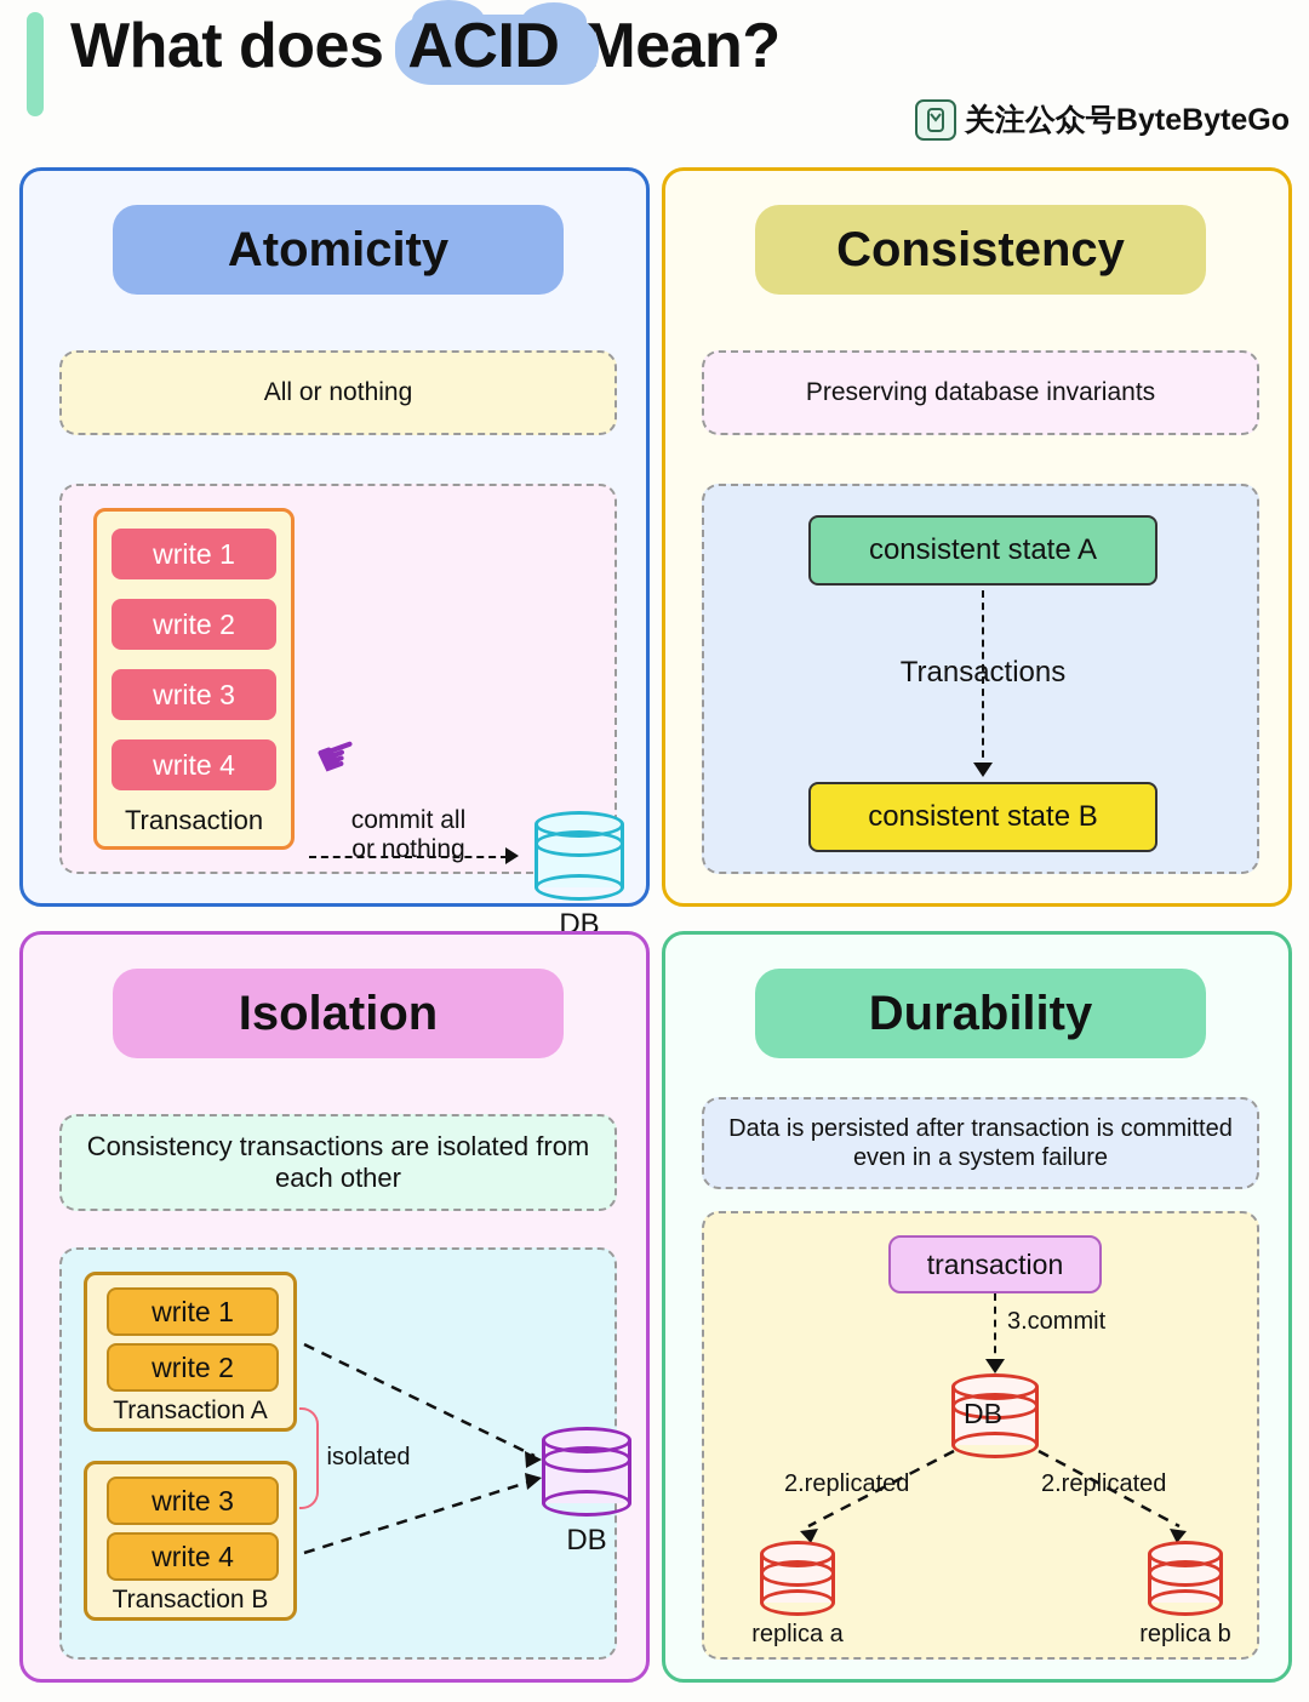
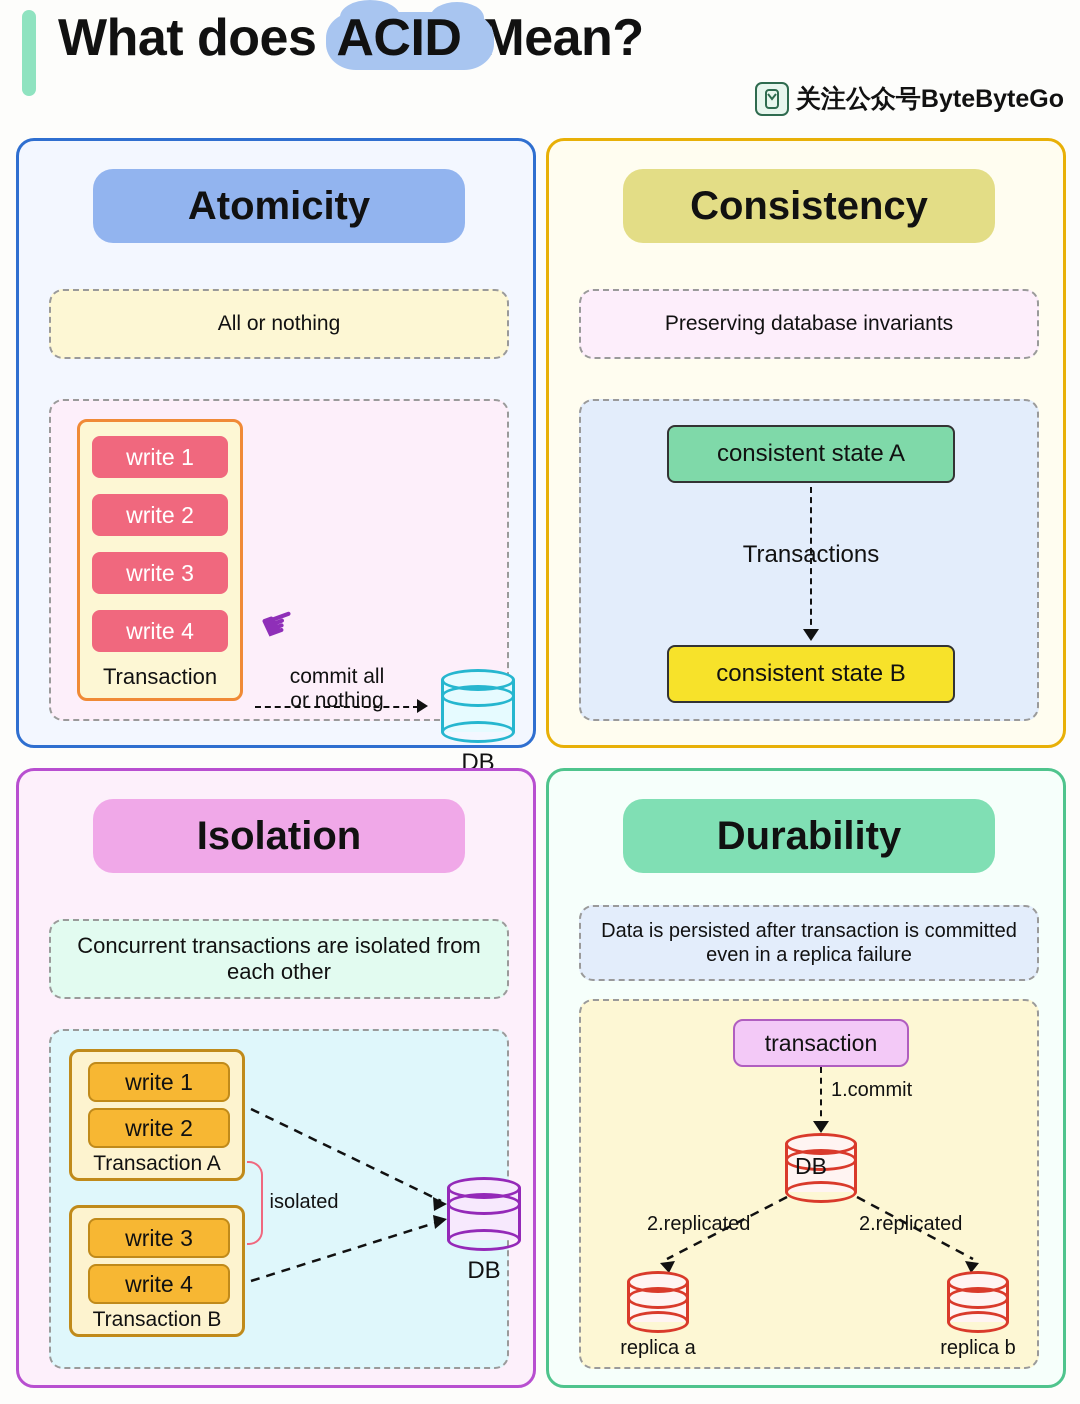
  What does ACID Mean?
  关注公众号ByteByteGo
  Atomicity
  All or nothing
  write 1
  write 2
  write 3
  write 4
  Transaction
  commit all
  or nothing
  DB
  Consistency
  Preserving database invariants
  consistent state A
  Transactions
  consistent state B
  Isolation
- Consistency transactions are isolated from each other
+ Concurrent transactions are isolated from each other
  write 1
  write 2
  Transaction A
  write 3
  write 4
  Transaction B
  isolated
  DB
  Durability
- Data is persisted after transaction is committed even in a system failure
+ Data is persisted after transaction is committed even in a replica failure
  transaction
- 3.commit
+ 1.commit
  DB
  2.replicated
  2.replicated
  replica a
  replica b
